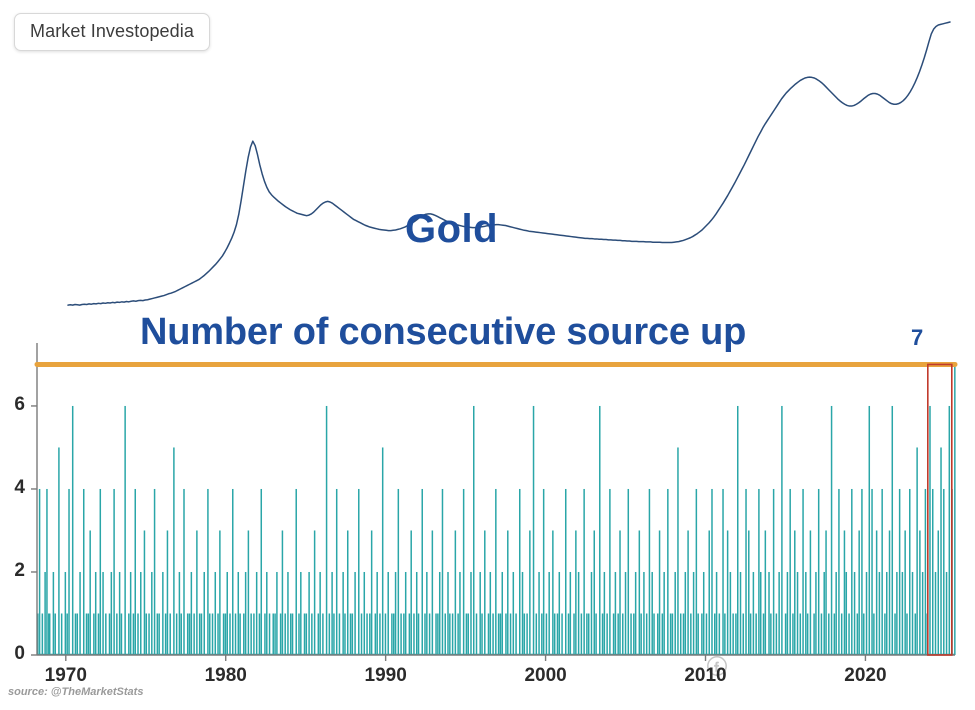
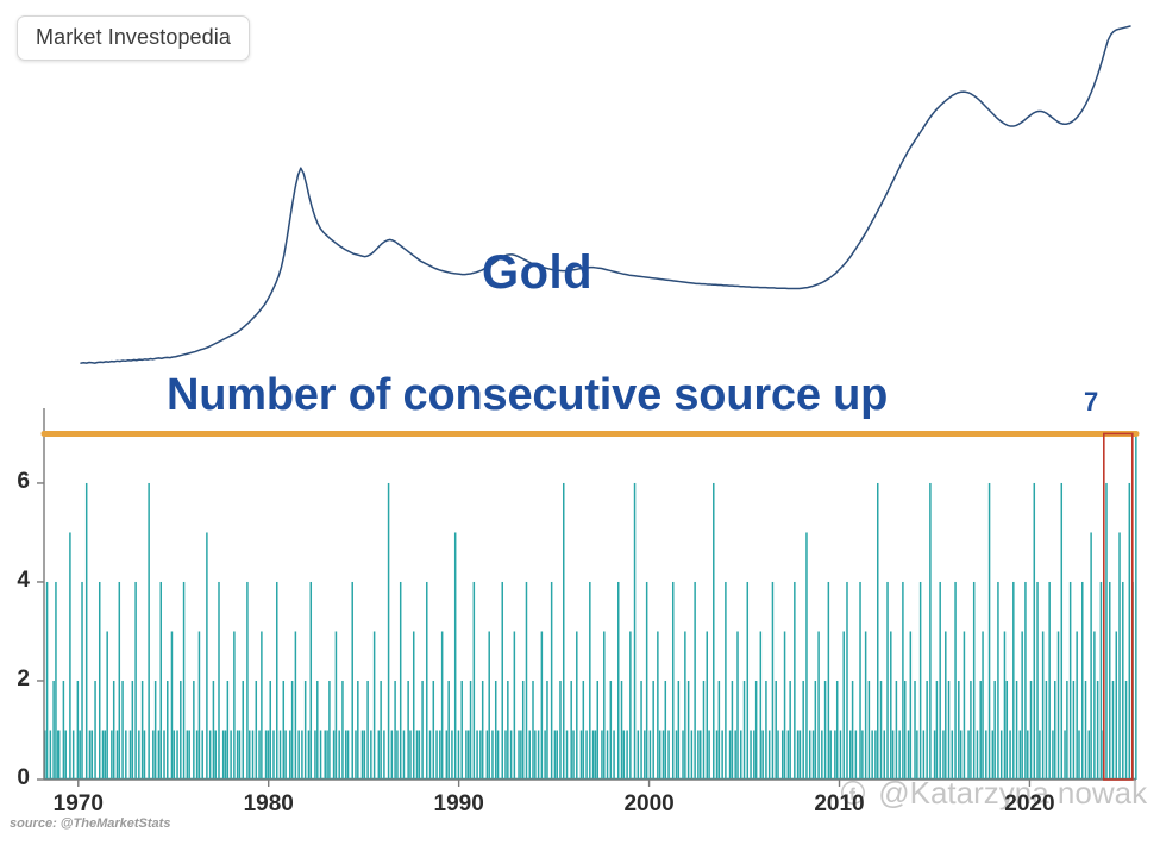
  Market Investopedia
  Gold
  Number of consecutive source up
  7
  0
  2
  4
  6
  1970
  1980
  1990
  2000
  2010
  2020
  source: @TheMarketStats
+ @Katarzyna nowak
